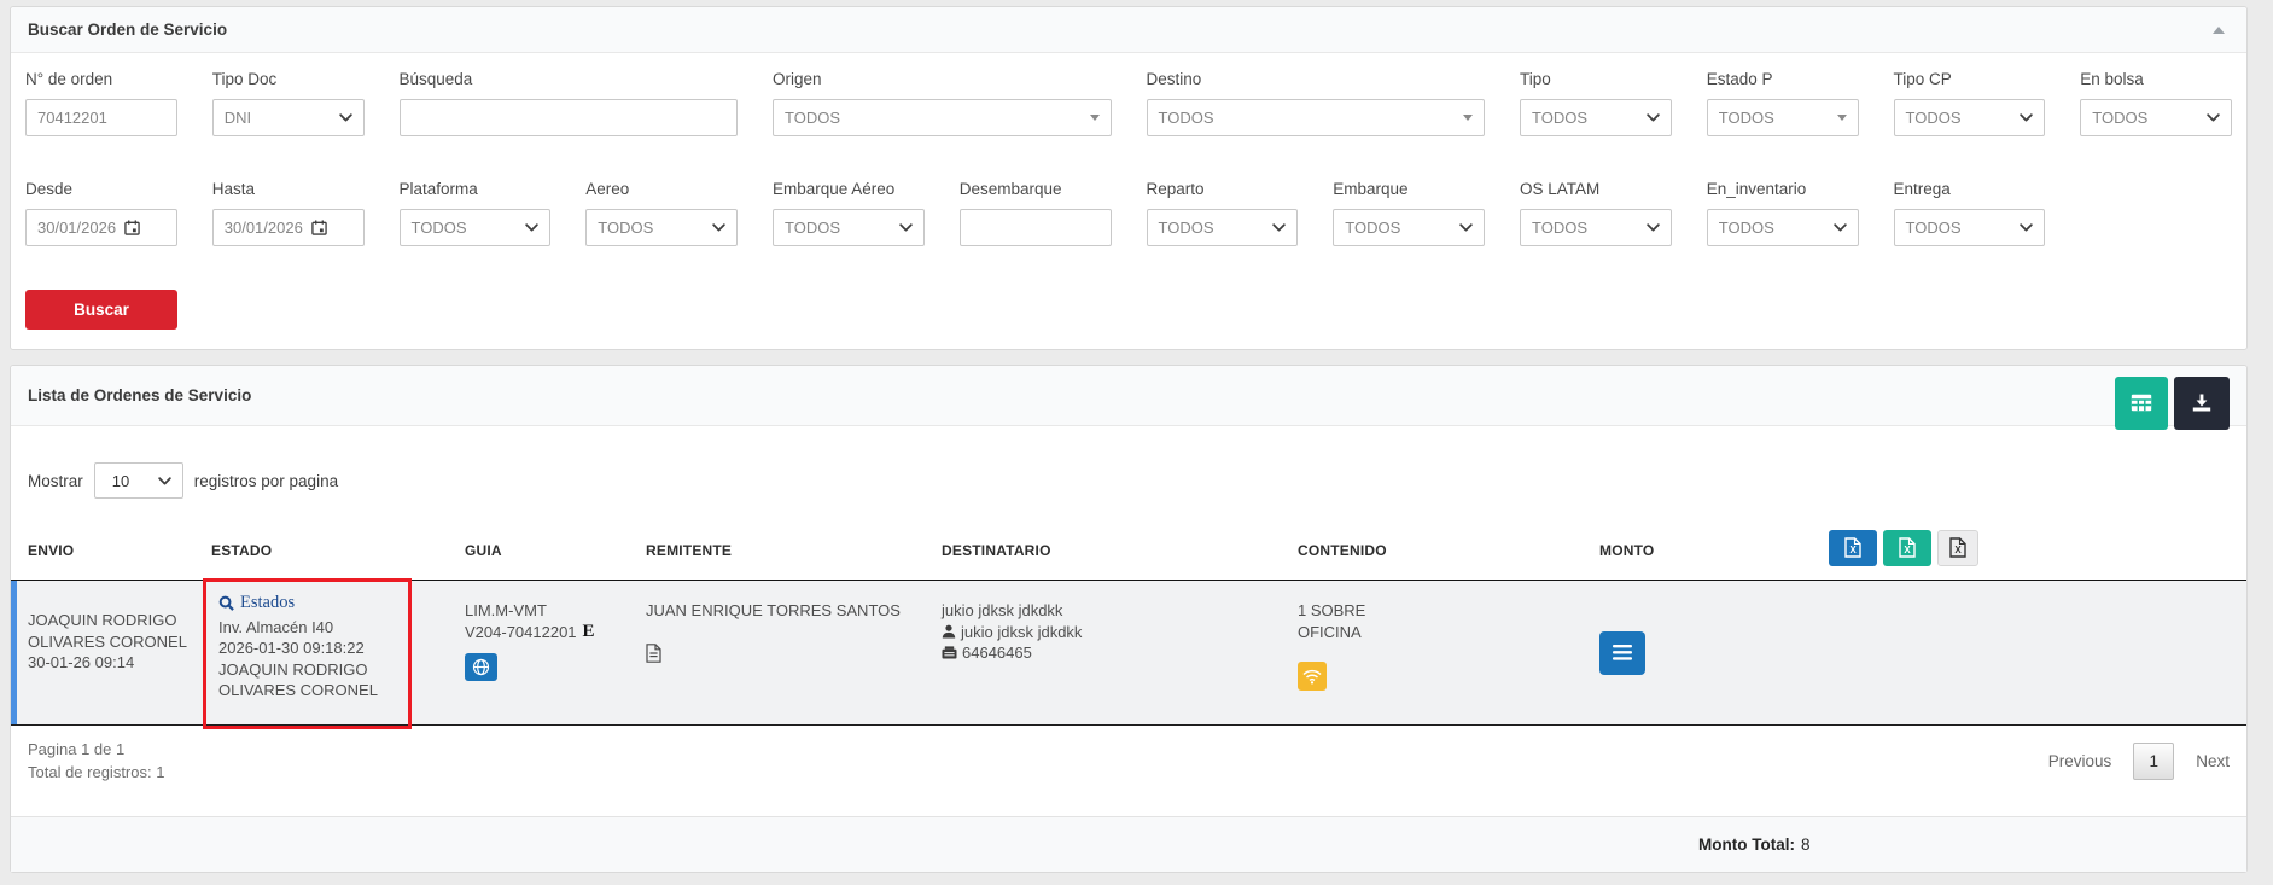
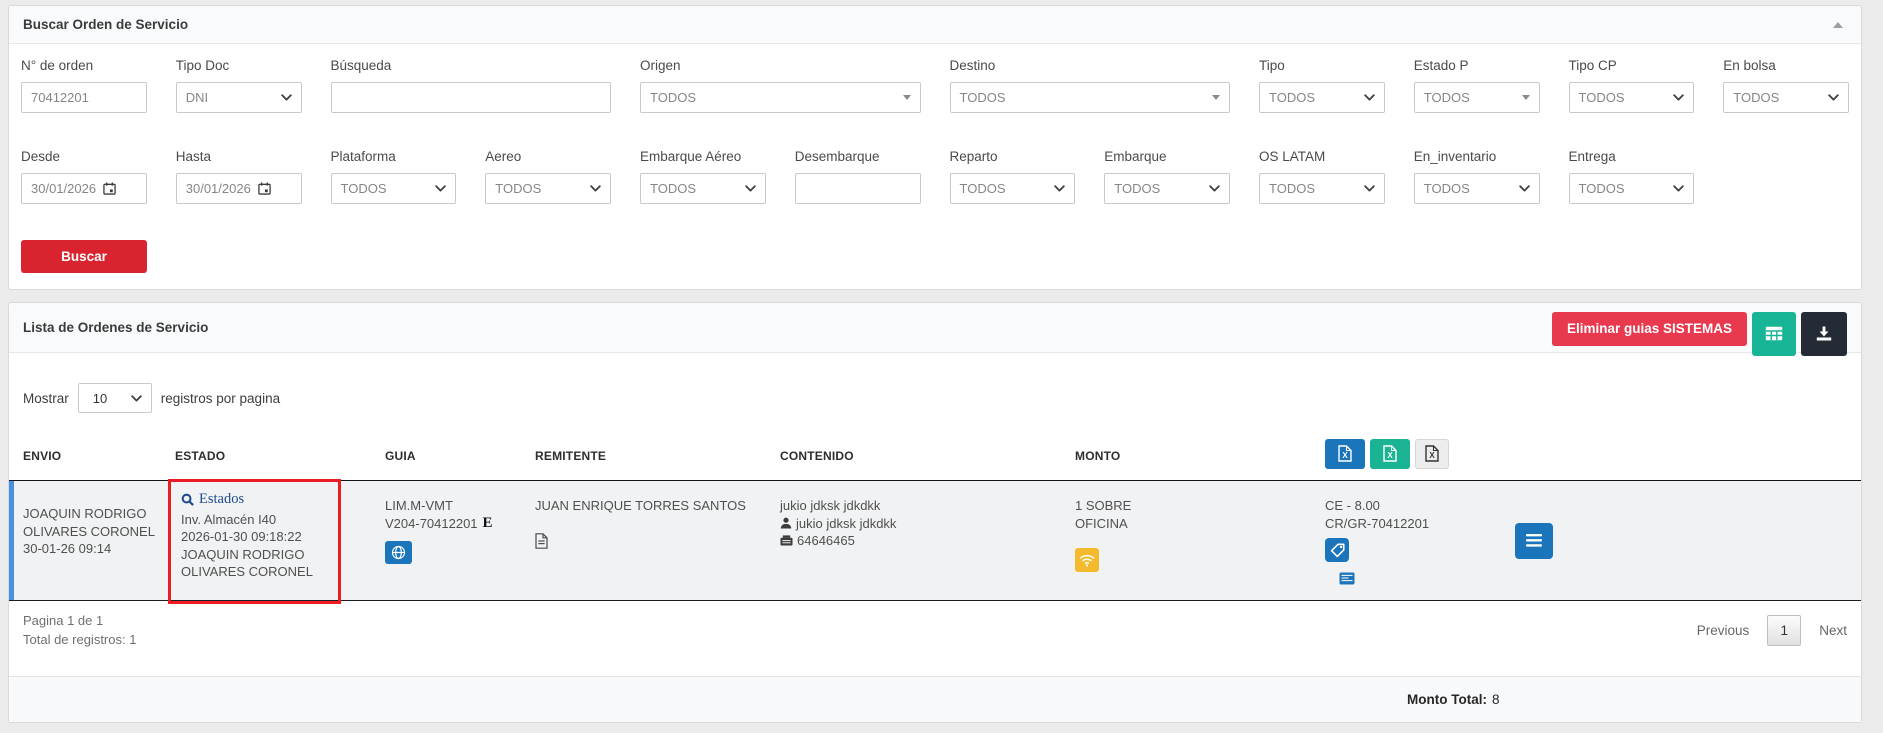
  Buscar Orden de Servicio
  N° de orden
  70412201
  Tipo Doc
  DNI
  Búsqueda
  Origen
  TODOS
  Destino
  TODOS
  Tipo
  TODOS
  Estado P
  TODOS
  Tipo CP
  TODOS
  En bolsa
  TODOS
  Desde
  30/01/2026
  Hasta
  30/01/2026
  Plataforma
  TODOS
  Aereo
  TODOS
  Embarque Aéreo
  TODOS
  Desembarque
  Reparto
  TODOS
  Embarque
  TODOS
  OS LATAM
  TODOS
  En_inventario
  TODOS
  Entrega
  TODOS
  Buscar
  Lista de Ordenes de Servicio
+ Eliminar guias SISTEMAS
  Mostrar
  10
  registros por pagina
  ENVIO
  ESTADO
  GUIA
  REMITENTE
- DESTINATARIO
  CONTENIDO
  MONTO
  X
  X
  X
  JOAQUIN RODRIGO OLIVARES CORONEL
  30-01-26 09:14
  Estados
  Inv. Almacén I40
  2026-01-30 09:18:22
  JOAQUIN RODRIGO OLIVARES CORONEL
  LIM.M-VMT
  V204-70412201
  E
  JUAN ENRIQUE TORRES SANTOS
  jukio jdksk jdkdkk
  jukio jdksk jdkdkk
  64646465
  1 SOBRE
  OFICINA
+ CE - 8.00
+ CR/GR-70412201
  Pagina 1 de 1
  Total de registros: 1
  Previous
  1
  Next
  Monto Total: 8
